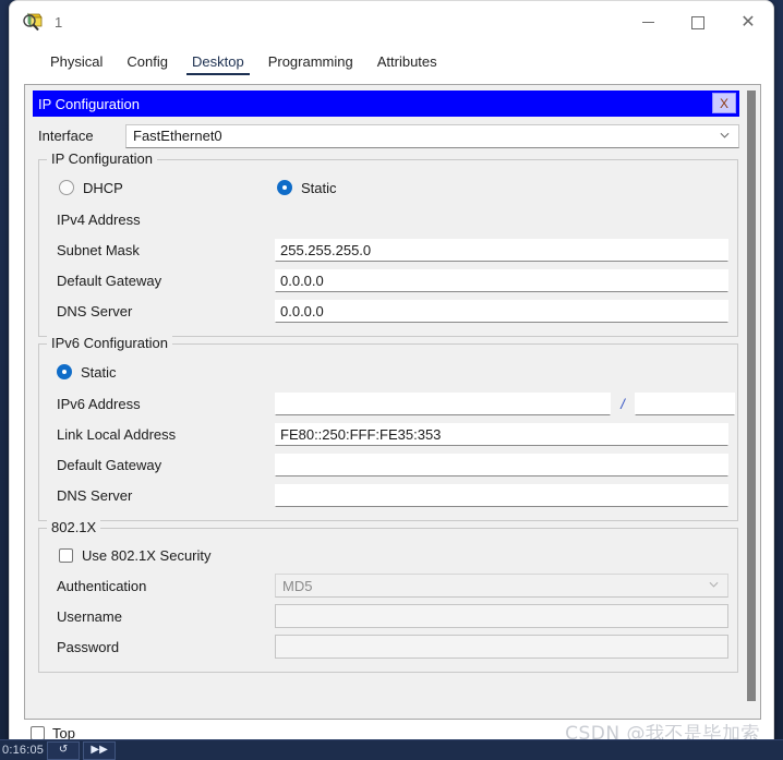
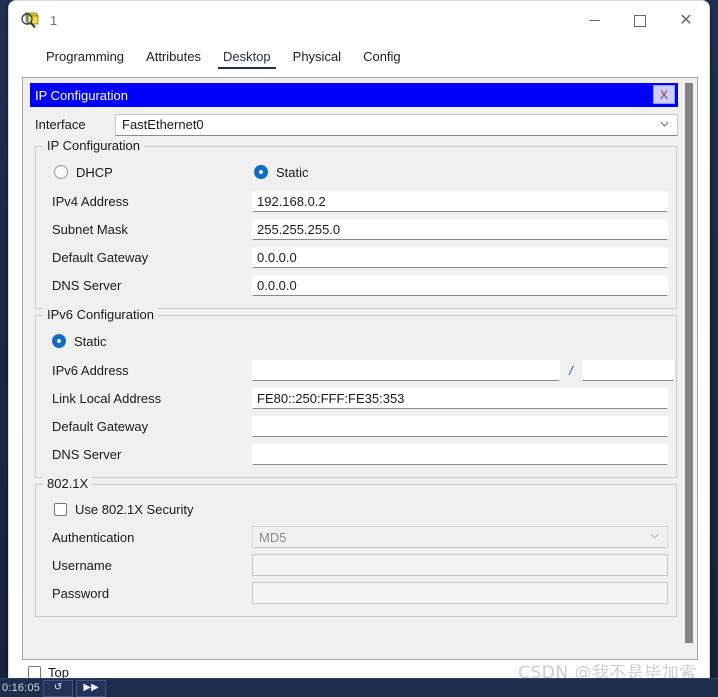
  1
  ✕
- Physical
+ Programming
- Config
+ Attributes
  Desktop
- Programming
+ Physical
- Attributes
+ Config
  IP Configuration
  X
  Interface
  FastEthernet0
  IP Configuration
  DHCP
  Static
  IPv4 Address
+ 192.168.0.2
  Subnet Mask
  255.255.255.0
  Default Gateway
  0.0.0.0
  DNS Server
  0.0.0.0
  IPv6 Configuration
  Static
  IPv6 Address
  /
  Link Local Address
  FE80::250:FFF:FE35:353
  Default Gateway
  DNS Server
  802.1X
  Use 802.1X Security
  Authentication
  MD5
  Username
  Password
  Top
  CSDN @我不是毕加索
  0:16:05
  ↺
  ▶▶
